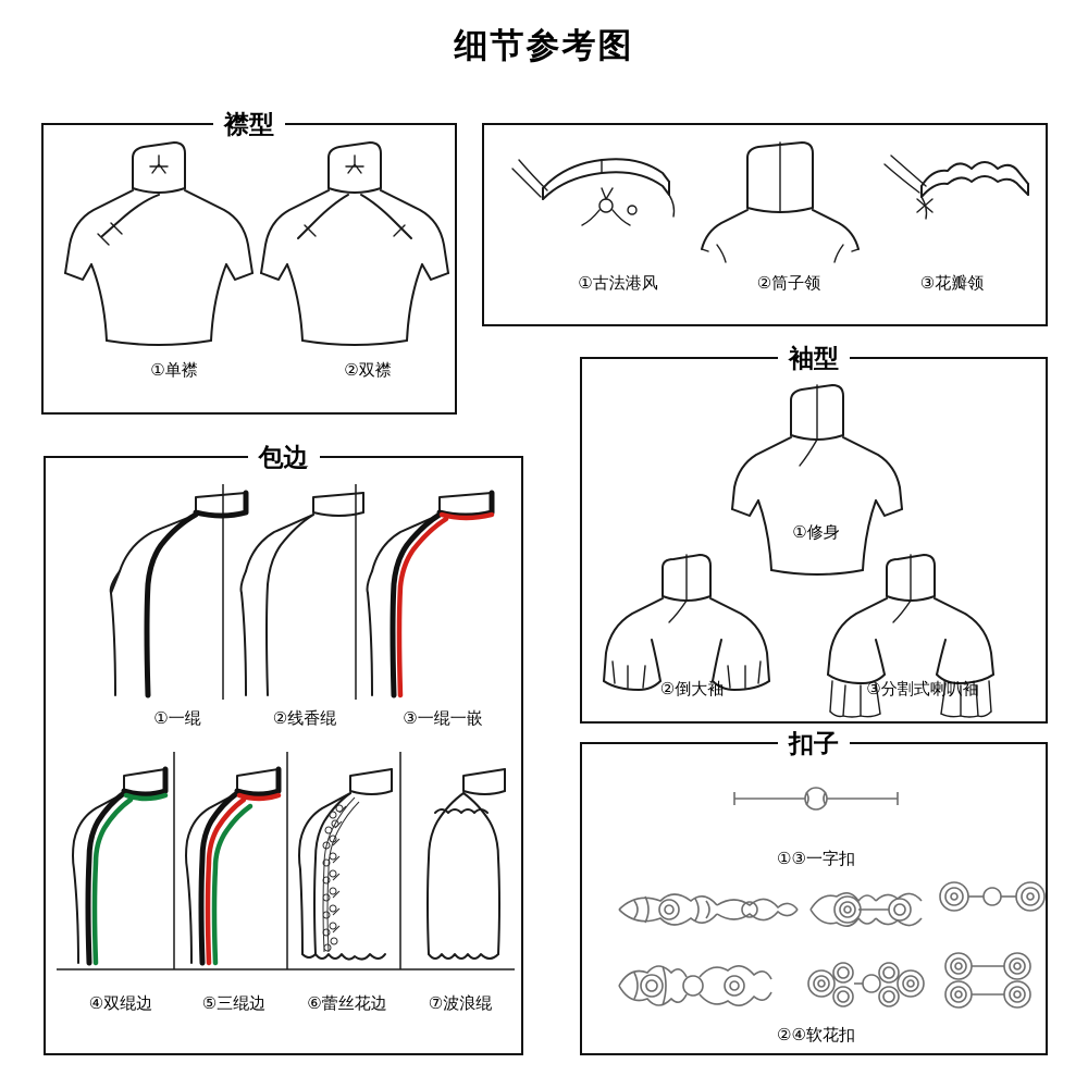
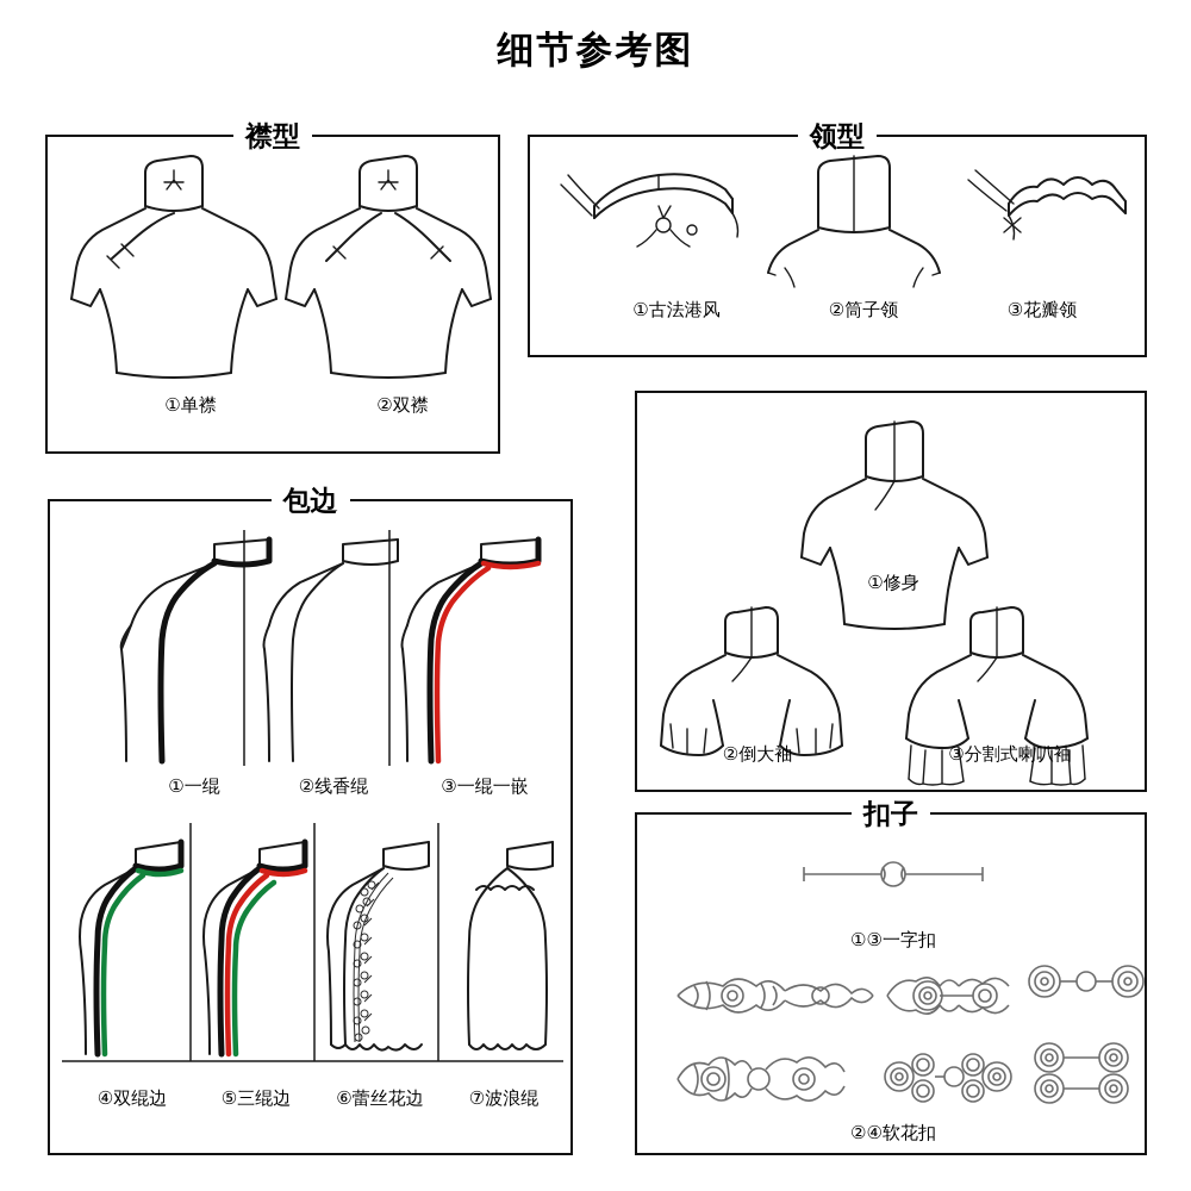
  细节参考图
  襟型
  ①单襟
  ②双襟
+ 领型
  ①古法港风
  ②筒子领
  ③花瓣领
- 袖型
  ①修身
  ②倒大袖
  ③分割式喇叭袖
  包边
  ①一绲
  ②线香绲
  ③一绲一嵌
  ④双绲边
  ⑤三绲边
  ⑥蕾丝花边
  ⑦波浪绲
  扣子
  ①③一字扣
  ②④软花扣
